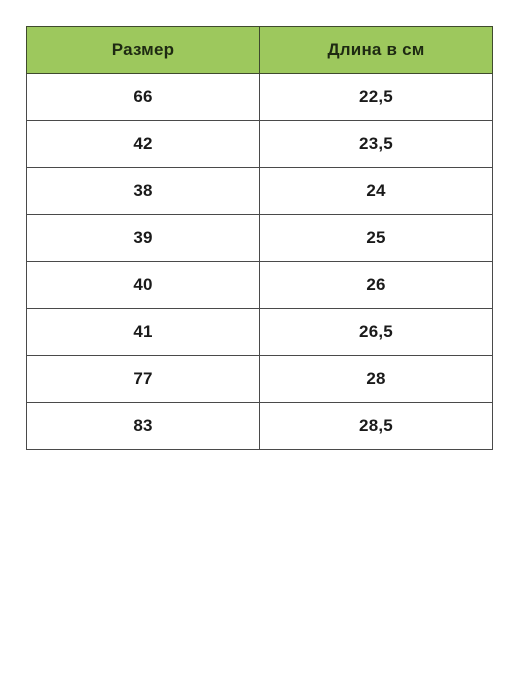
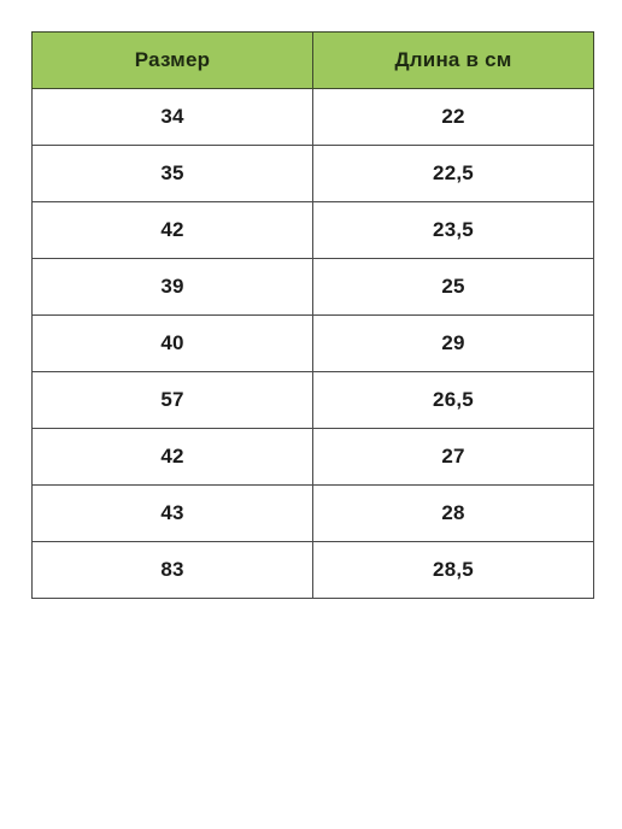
  Размер	Длина в см
+ 34	22
- 66	22,5
+ 35	22,5
  42	23,5
- 38	24
  39	25
- 40	26
+ 40	29
- 41	26,5
+ 57	26,5
+ 42	27
- 77	28
+ 43	28
  83	28,5
